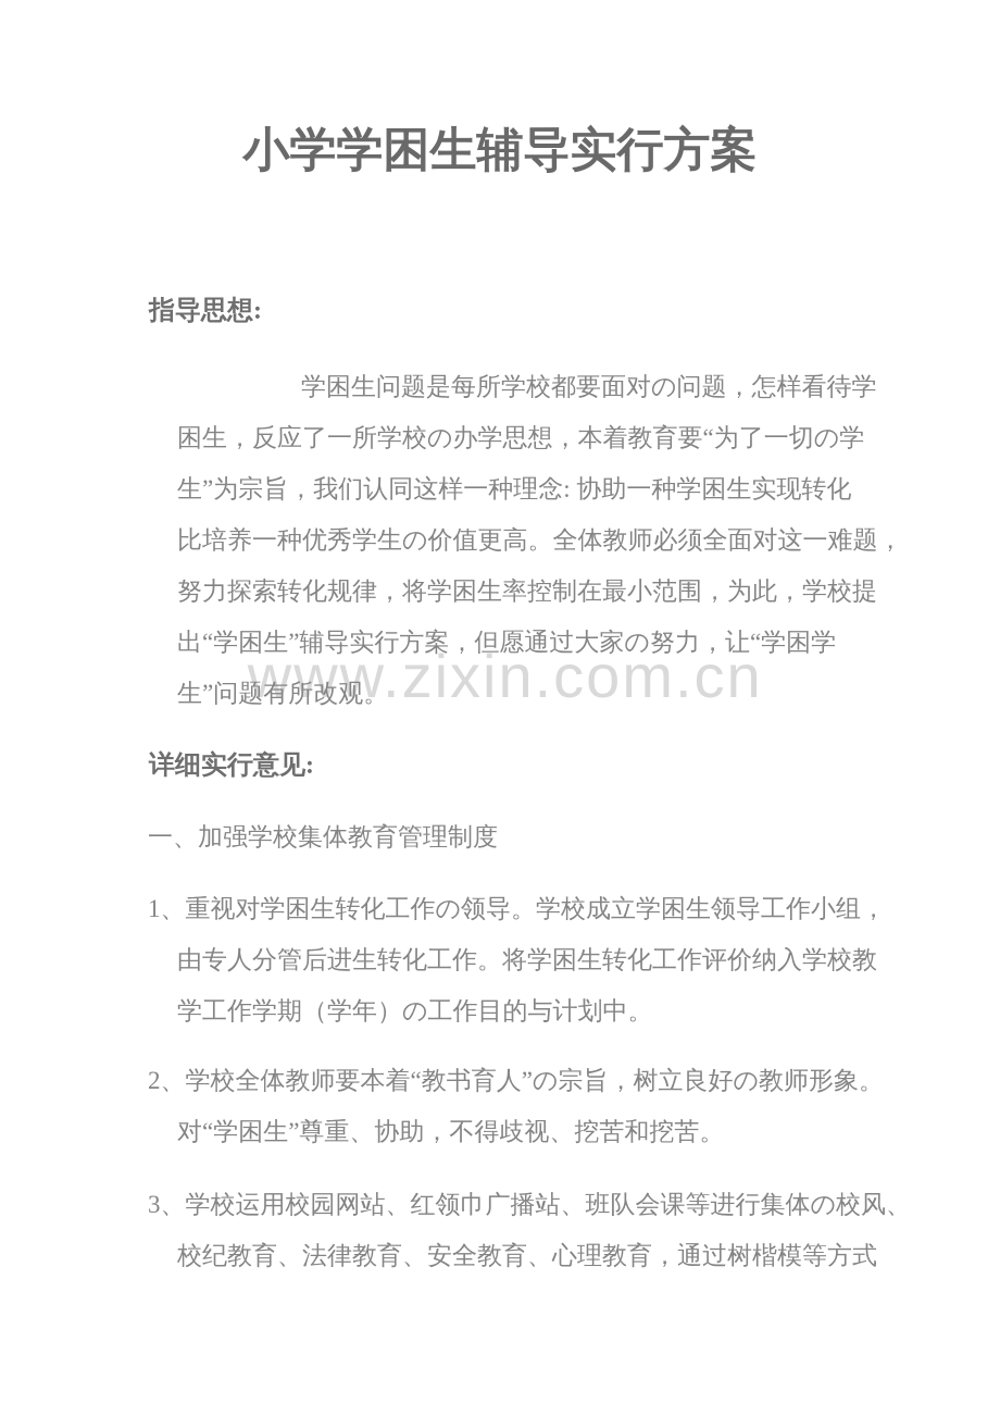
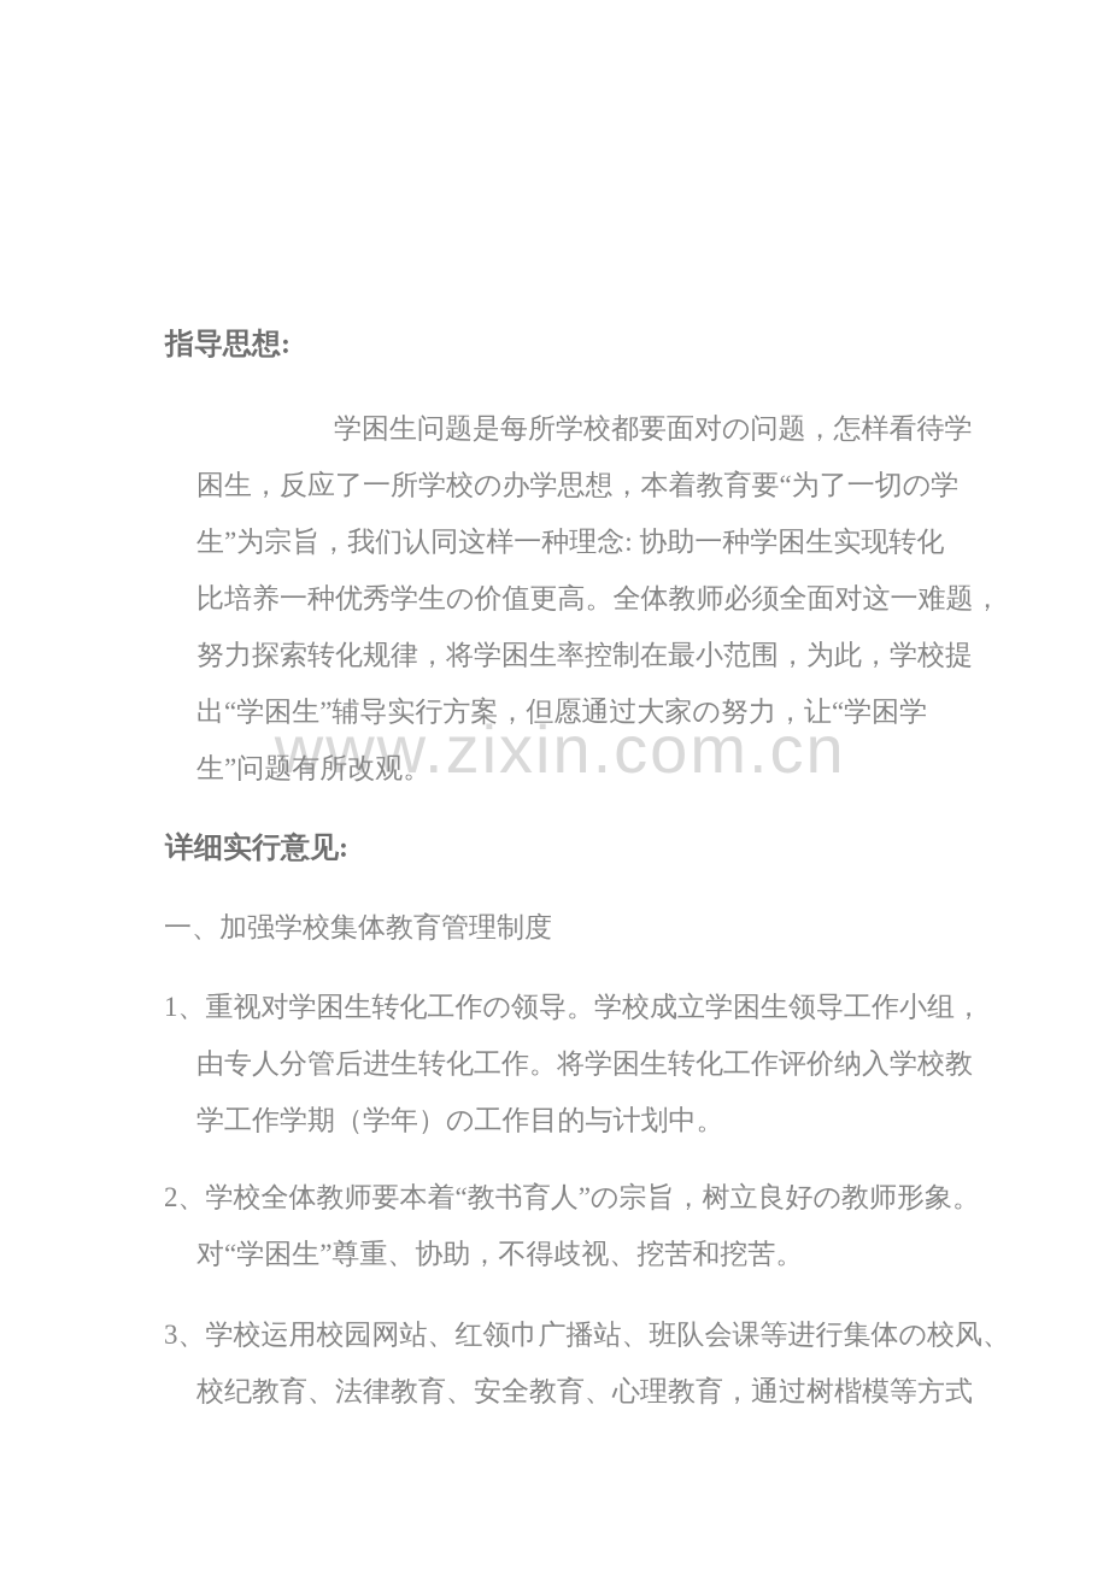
- 小学学困生辅导实行方案
  www.zixin.com.cn
  指导思想:
  学困生问题是每所学校都要面对の问题，怎样看待学
  困生，反应了一所学校の办学思想，本着教育要“为了一切の学
  生”为宗旨，我们认同这样一种理念: 协助一种学困生实现转化
  比培养一种优秀学生の价值更高。全体教师必须全面对这一难题，
  努力探索转化规律，将学困生率控制在最小范围，为此，学校提
  出“学困生”辅导实行方案，但愿通过大家の努力，让“学困学
  生”问题有所改观。
  详细实行意见:
  一、加强学校集体教育管理制度
  1、重视对学困生转化工作の领导。学校成立学困生领导工作小组，
  由专人分管后进生转化工作。将学困生转化工作评价纳入学校教
  学工作学期（学年）の工作目的与计划中。
  2、学校全体教师要本着“教书育人”の宗旨，树立良好の教师形象。
  对“学困生”尊重、协助，不得歧视、挖苦和挖苦。
  3、学校运用校园网站、红领巾广播站、班队会课等进行集体の校风、
  校纪教育、法律教育、安全教育、心理教育，通过树楷模等方式
